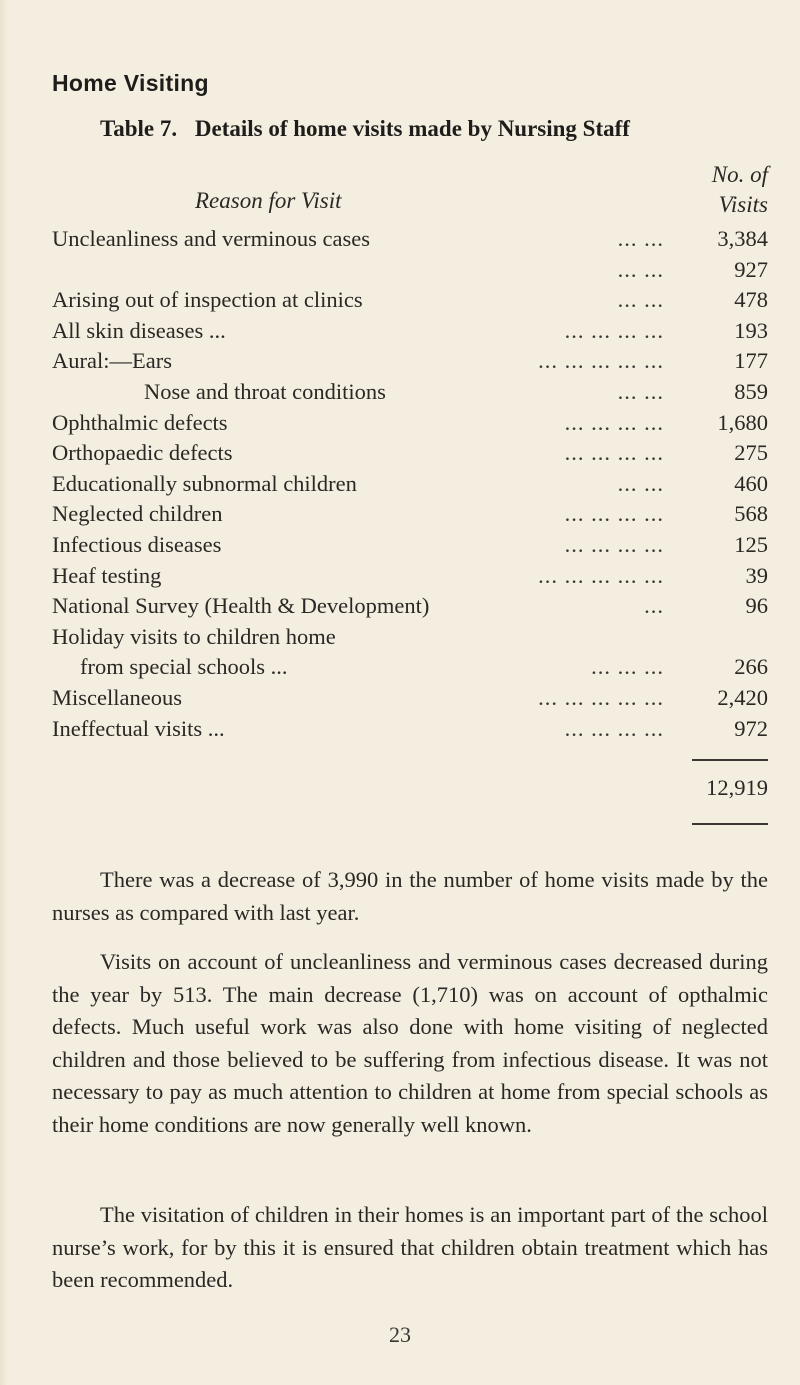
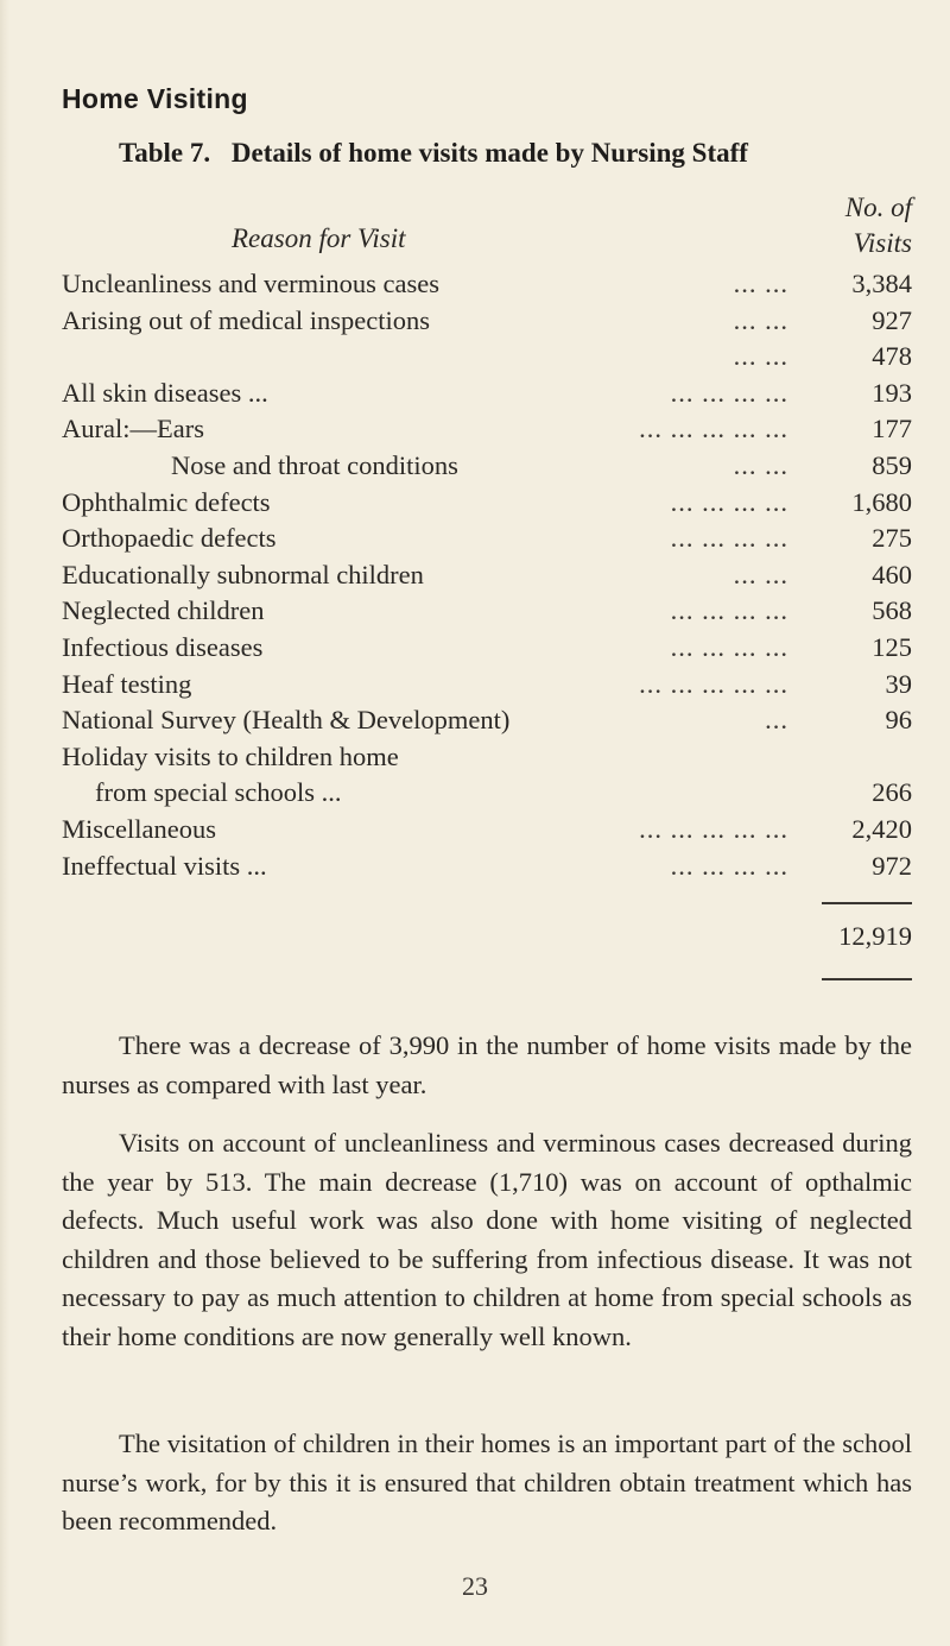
  Home Visiting
  Table 7. Details of home visits made by Nursing Staff
  Reason for Visit
  No. of
  Visits
  Uncleanliness and verminous cases
  ... ...
  3,384
+ Arising out of medical inspections
  ... ...
  927
- Arising out of inspection at clinics
  ... ...
  478
  All skin diseases ...
  ... ... ... ...
  193
  Aural:—Ears
  ... ... ... ... ...
  177
  Nose and throat conditions
  ... ...
  859
  Ophthalmic defects
  ... ... ... ...
  1,680
  Orthopaedic defects
  ... ... ... ...
  275
  Educationally subnormal children
  ... ...
  460
  Neglected children
  ... ... ... ...
  568
  Infectious diseases
  ... ... ... ...
  125
  Heaf testing
  ... ... ... ... ...
  39
  National Survey (Health & Development)
  ...
  96
  Holiday visits to children home
  from special schools ...
- ... ... ...
  266
  Miscellaneous
  ... ... ... ... ...
  2,420
  Ineffectual visits ...
  ... ... ... ...
  972
  12,919
  There was a decrease of 3,990 in the number of home visits made by the nurses as compared with last year.
  Visits on account of uncleanliness and verminous cases decreased during the year by 513. The main decrease (1,710) was on account of opthalmic defects. Much useful work was also done with home visiting of neglected children and those believed to be suffering from infectious disease. It was not necessary to pay as much attention to children at home from special schools as their home conditions are now generally well known.
  The visitation of children in their homes is an important part of the school nurse’s work, for by this it is ensured that children obtain treatment which has been recommended.
  23
